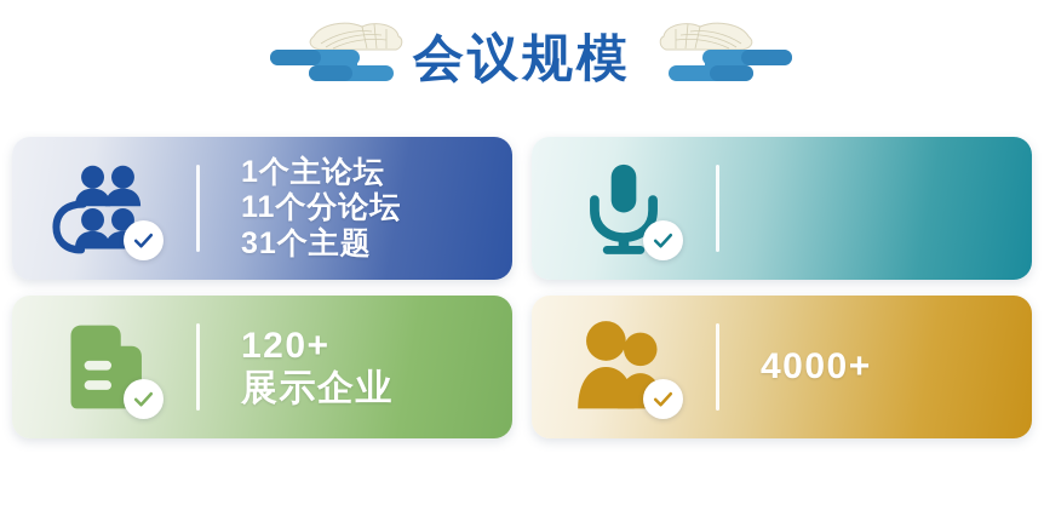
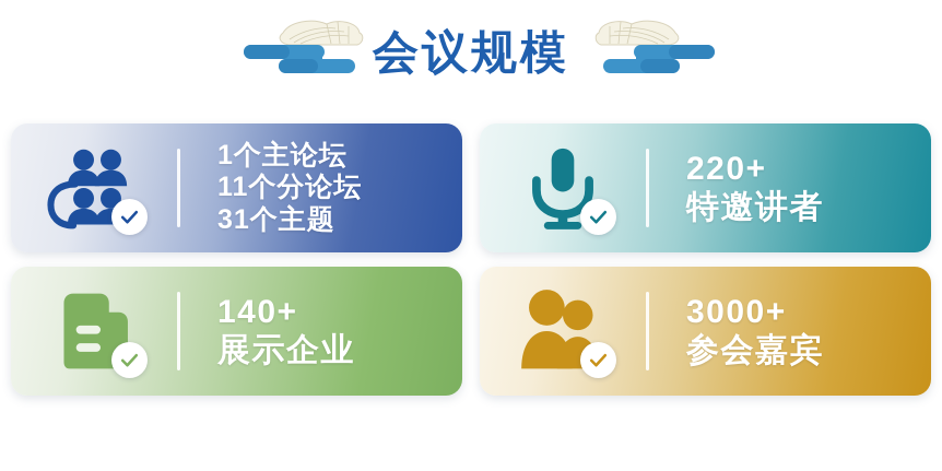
  会议规模
  1个主论坛
  11个分论坛
  31个主题
+ 220+
+ 特邀讲者
- 120+
+ 140+
  展示企业
- 4000+
+ 3000+
+ 参会嘉宾
